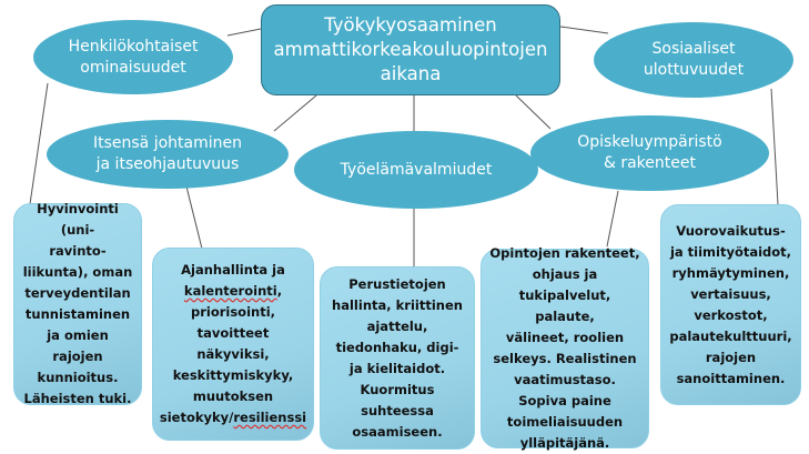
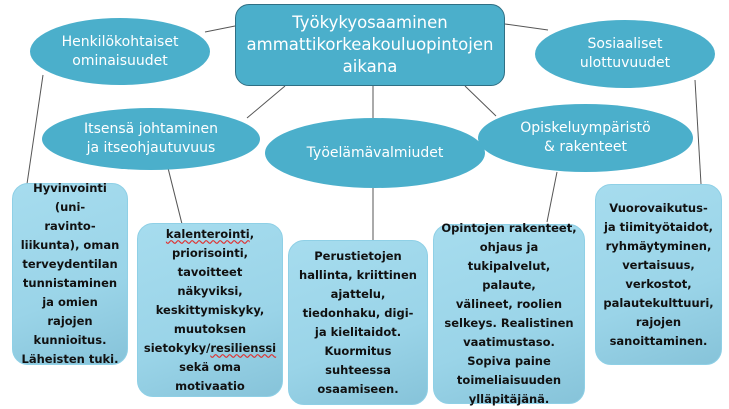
  Työkykyosaaminen ammattikorkeakouluopintojen aikana
  Henkilökohtaiset
  ominaisuudet
  Sosiaaliset
  ulottuvuudet
  Itsensä johtaminen
  ja itseohjautuvuus
  Työelämävalmiudet
  Opiskeluympäristö
  & rakenteet
  Hyvinvointi (uni-
  ravinto-
  liikunta), oman
  terveydentilan
  tunnistaminen
  ja omien
  rajojen
  kunnioitus.
  Läheisten tuki.
- Ajanhallinta ja
  kalenterointi,
  priorisointi,
  tavoitteet näkyviksi,
  keskittymiskyky,
  muutoksen
  sietokyky/resilienssi
+ sekä oma
+ motivaatio
  Perustietojen
  hallinta, kriittinen
  ajattelu,
  tiedonhaku, digi-
  ja kielitaidot.
  Kuormitus
  suhteessa
  osaamiseen.
  Opintojen rakenteet,
  ohjaus ja
  tukipalvelut, palaute,
  välineet, roolien
  selkeys. Realistinen
  vaatimustaso.
  Sopiva paine
  toimeliaisuuden
  ylläpitäjänä.
  Vuorovaikutus-
  ja tiimityötaidot,
  ryhmäytyminen,
  vertaisuus,
  verkostot,
  palautekulttuuri,
  rajojen
  sanoittaminen.
